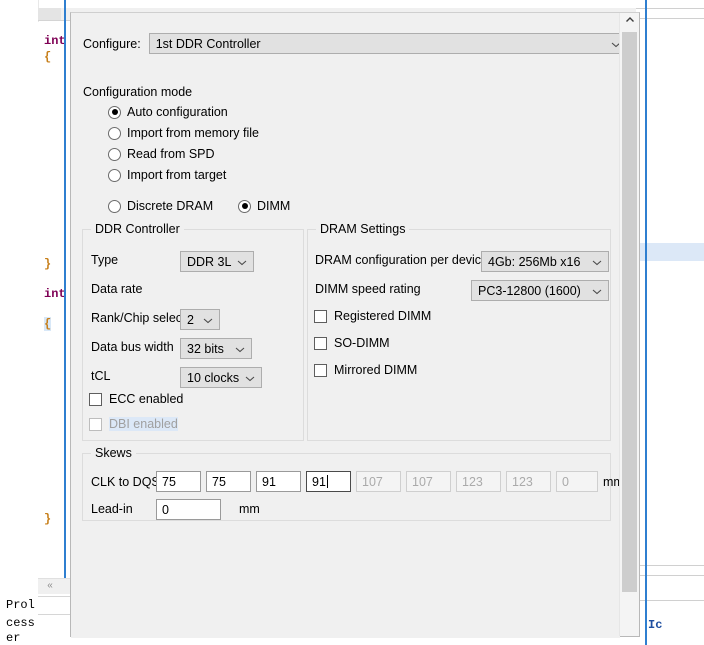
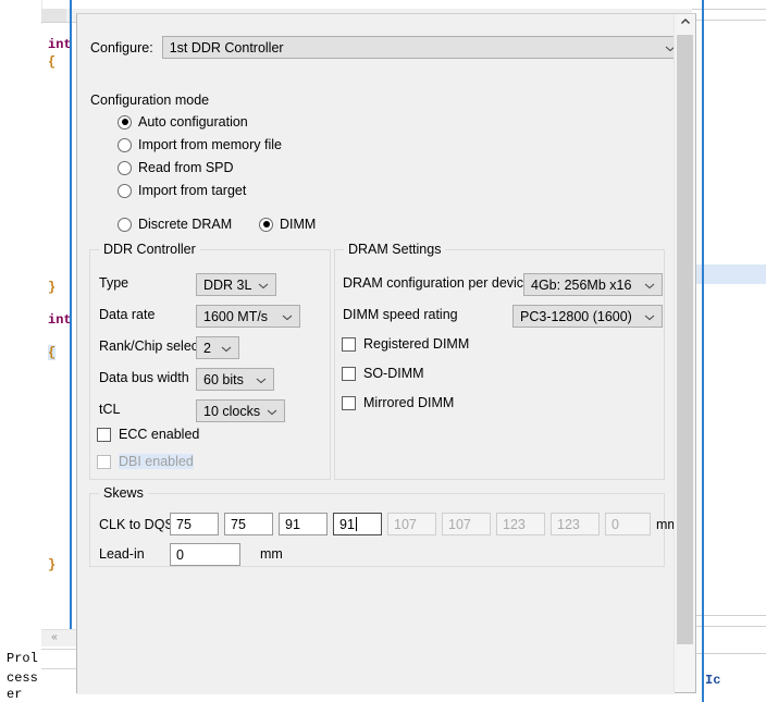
  int
  {
  }
  int
  {
  }
  «
  Prol
  cess
  er
  Ic
  Configure:
  1st DDR Controller
  Configuration mode
  Auto configuration
  Import from memory file
  Read from SPD
  Import from target
  Discrete DRAM
  DIMM
  DDR Controller
  Type
  DDR 3L
  Data rate
+ 1600 MT/s
  Rank/Chip selec
  2
  Data bus width
- 32 bits
+ 60 bits
  tCL
  10 clocks
  ECC enabled
  DBI enabled
  DRAM Settings
  DRAM configuration per devic
  4Gb: 256Mb x16
  DIMM speed rating
  PC3-12800 (1600)
  Registered DIMM
  SO-DIMM
  Mirrored DIMM
  Skews
  CLK to DQ
  75
  75
  91
  91
  107
  107
  123
  123
  0
  Lead-in
  0
  mm
